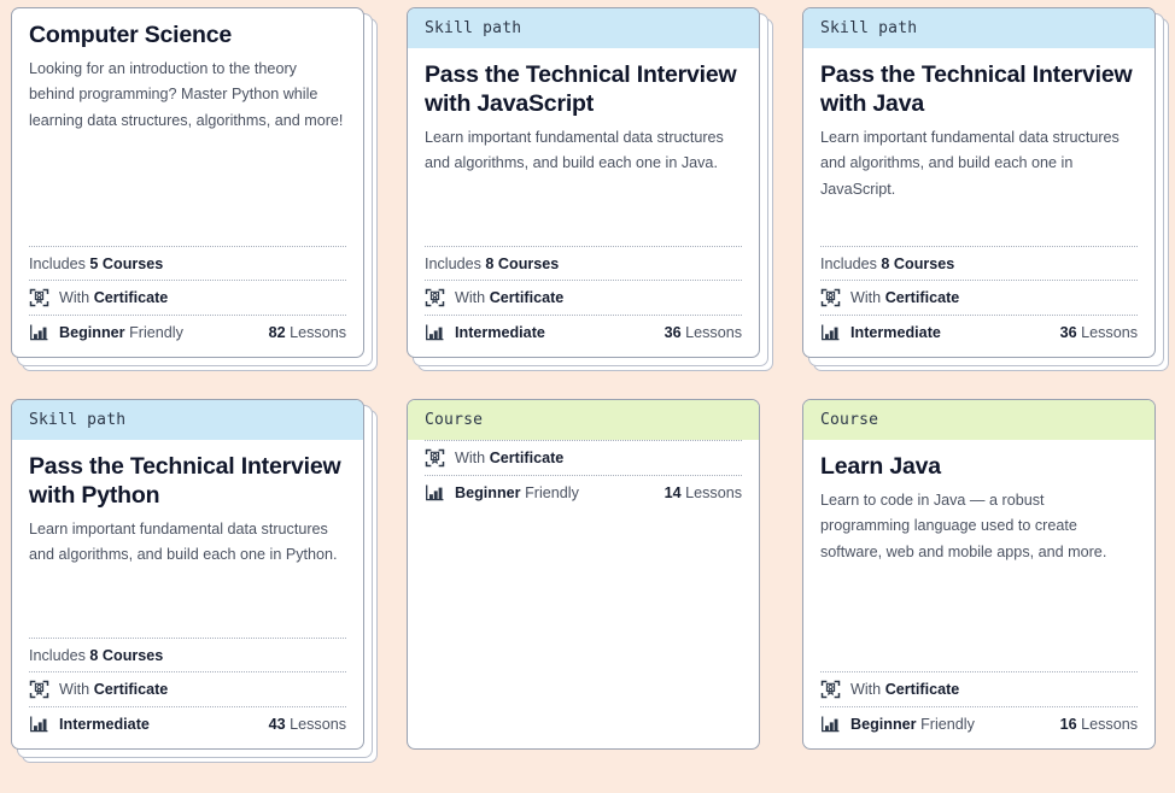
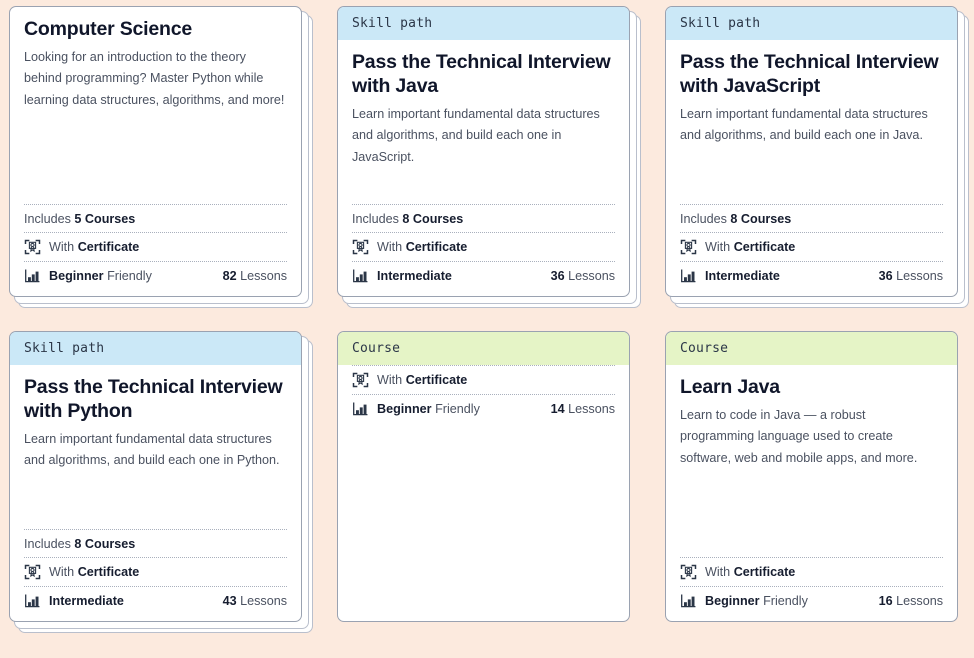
  Computer Science
  Looking for an introduction to the theory behind programming? Master Python while learning data structures, algorithms, and more!
  Includes 5 Courses
  With Certificate
  Beginner Friendly
  82 Lessons
  Skill path
- Pass the Technical Interview with JavaScript
+ Pass the Technical Interview with Java
- Learn important fundamental data structures and algorithms, and build each one in Java.
+ Learn important fundamental data structures and algorithms, and build each one in JavaScript.
  Includes 8 Courses
  With Certificate
  Intermediate
  36 Lessons
  Skill path
- Pass the Technical Interview with Java
+ Pass the Technical Interview with JavaScript
- Learn important fundamental data structures and algorithms, and build each one in JavaScript.
+ Learn important fundamental data structures and algorithms, and build each one in Java.
  Includes 8 Courses
  With Certificate
  Intermediate
  36 Lessons
  Skill path
  Pass the Technical Interview with Python
  Learn important fundamental data structures and algorithms, and build each one in Python.
  Includes 8 Courses
  With Certificate
  Intermediate
  43 Lessons
  Course
  With Certificate
  Beginner Friendly
  14 Lessons
  Course
  Learn Java
  Learn to code in Java — a robust programming language used to create software, web and mobile apps, and more.
  With Certificate
  Beginner Friendly
  16 Lessons
